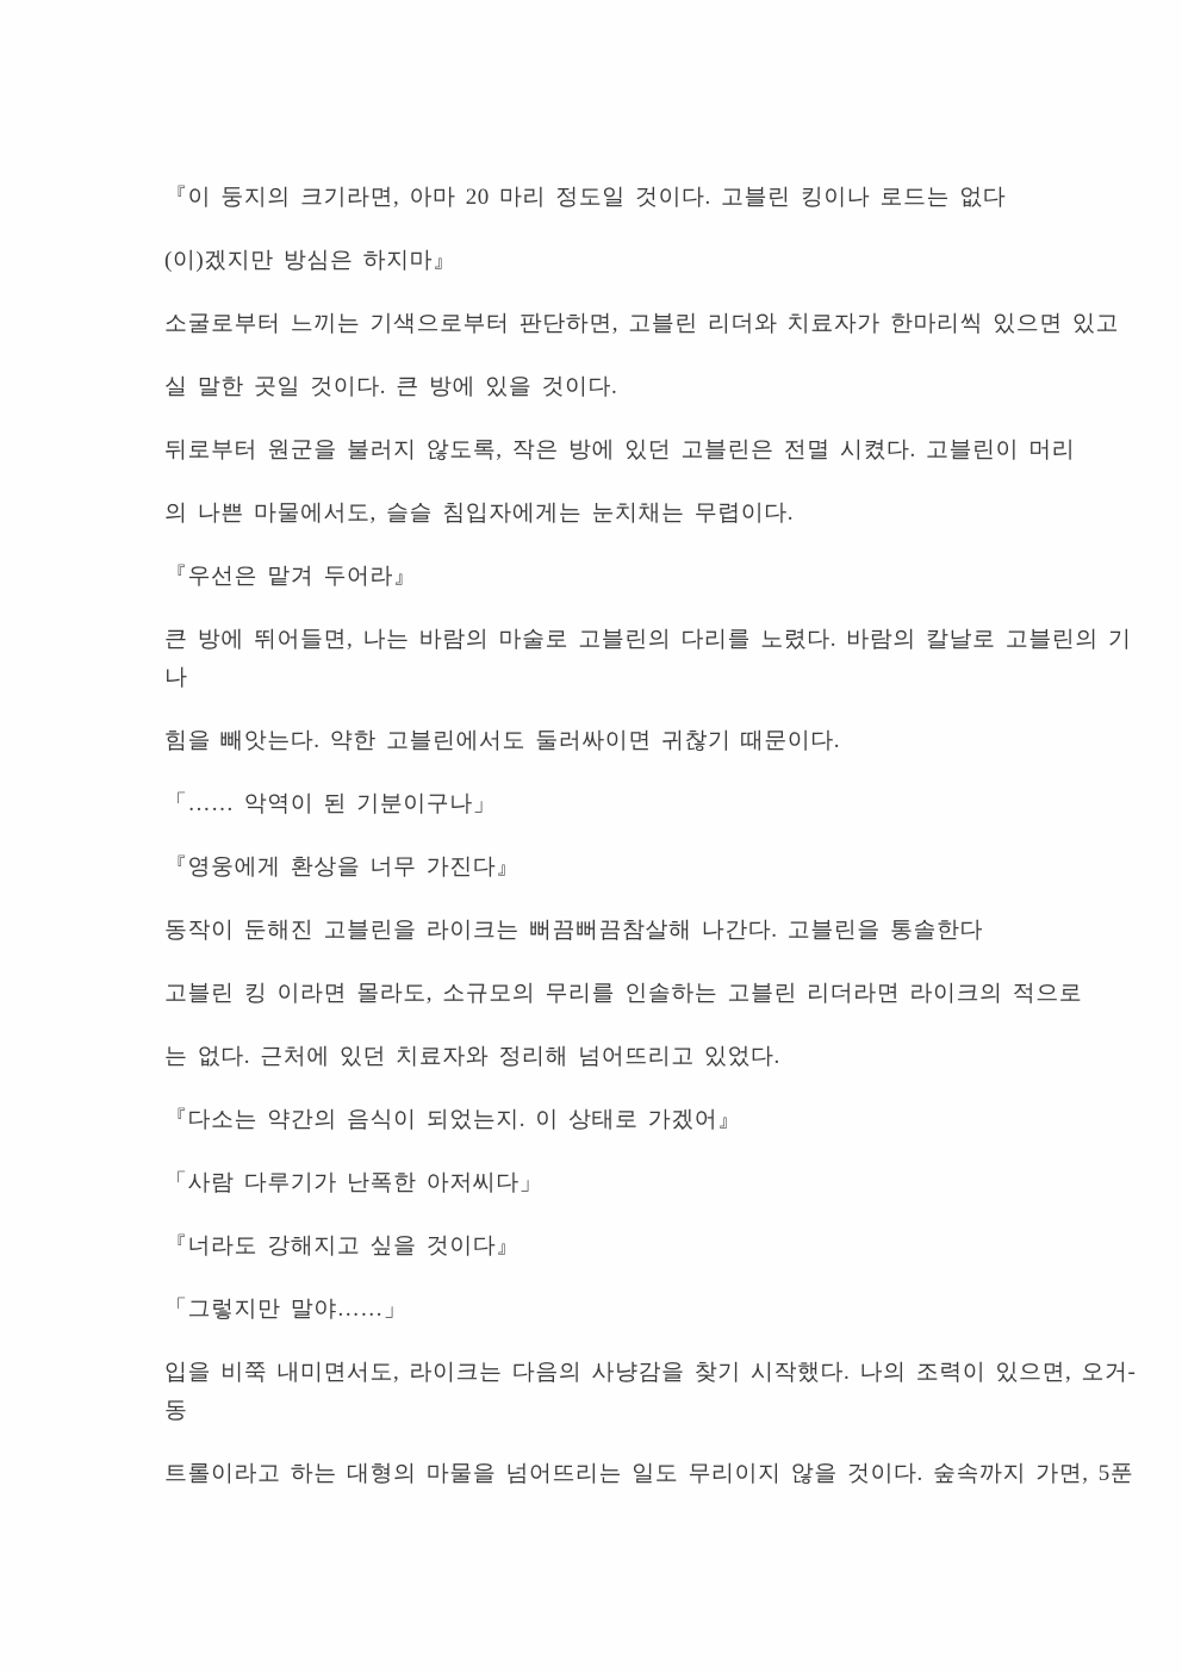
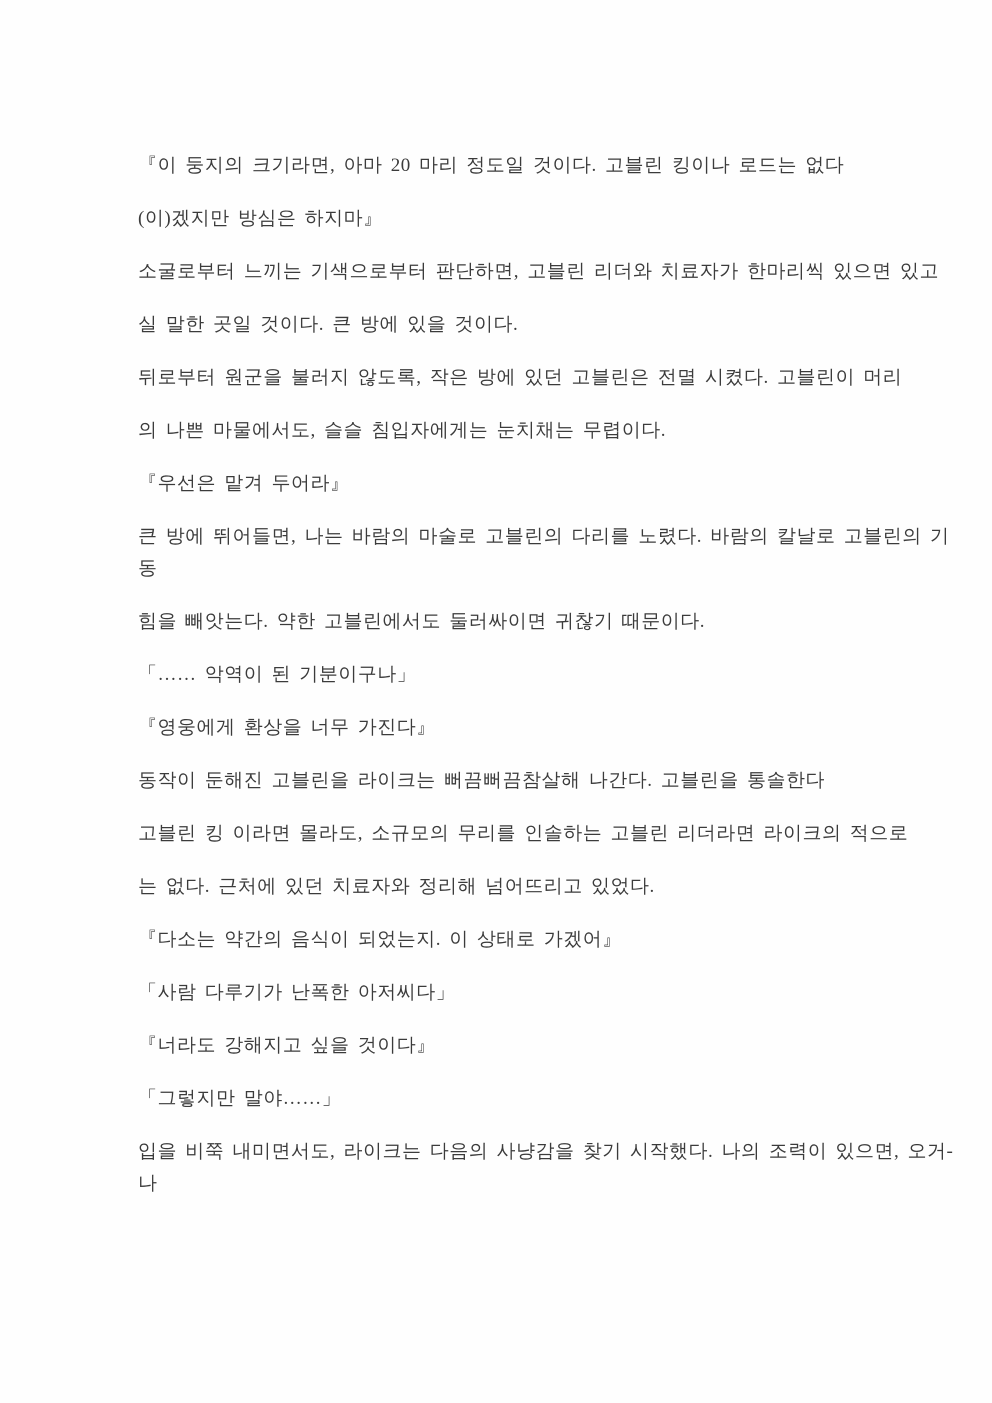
  『이 둥지의 크기라면, 아마 20 마리 정도일 것이다. 고블린 킹이나 로드는 없다
  (이)겠지만 방심은 하지마』
  소굴로부터 느끼는 기색으로부터 판단하면, 고블린 리더와 치료자가 한마리씩 있으면 있고
  실 말한 곳일 것이다. 큰 방에 있을 것이다.
  뒤로부터 원군을 불러지 않도록, 작은 방에 있던 고블린은 전멸 시켰다. 고블린이 머리
  의 나쁜 마물에서도, 슬슬 침입자에게는 눈치채는 무렵이다.
  『우선은 맡겨 두어라』
  큰 방에 뛰어들면, 나는 바람의 마술로 고블린의 다리를 노렸다. 바람의 칼날로 고블린의 기
- 나
+ 동
  힘을 빼앗는다. 약한 고블린에서도 둘러싸이면 귀찮기 때문이다.
  「…… 악역이 된 기분이구나」
  『영웅에게 환상을 너무 가진다』
  동작이 둔해진 고블린을 라이크는 뻐끔뻐끔참살해 나간다. 고블린을 통솔한다
  고블린 킹 이라면 몰라도, 소규모의 무리를 인솔하는 고블린 리더라면 라이크의 적으로
  는 없다. 근처에 있던 치료자와 정리해 넘어뜨리고 있었다.
  『다소는 약간의 음식이 되었는지. 이 상태로 가겠어』
  「사람 다루기가 난폭한 아저씨다」
  『너라도 강해지고 싶을 것이다』
  「그렇지만 말야……」
  입을 비쭉 내미면서도, 라이크는 다음의 사냥감을 찾기 시작했다. 나의 조력이 있으면, 오거-
- 동
+ 나
- 트롤이라고 하는 대형의 마물을 넘어뜨리는 일도 무리이지 않을 것이다. 숲속까지 가면, 5푼
